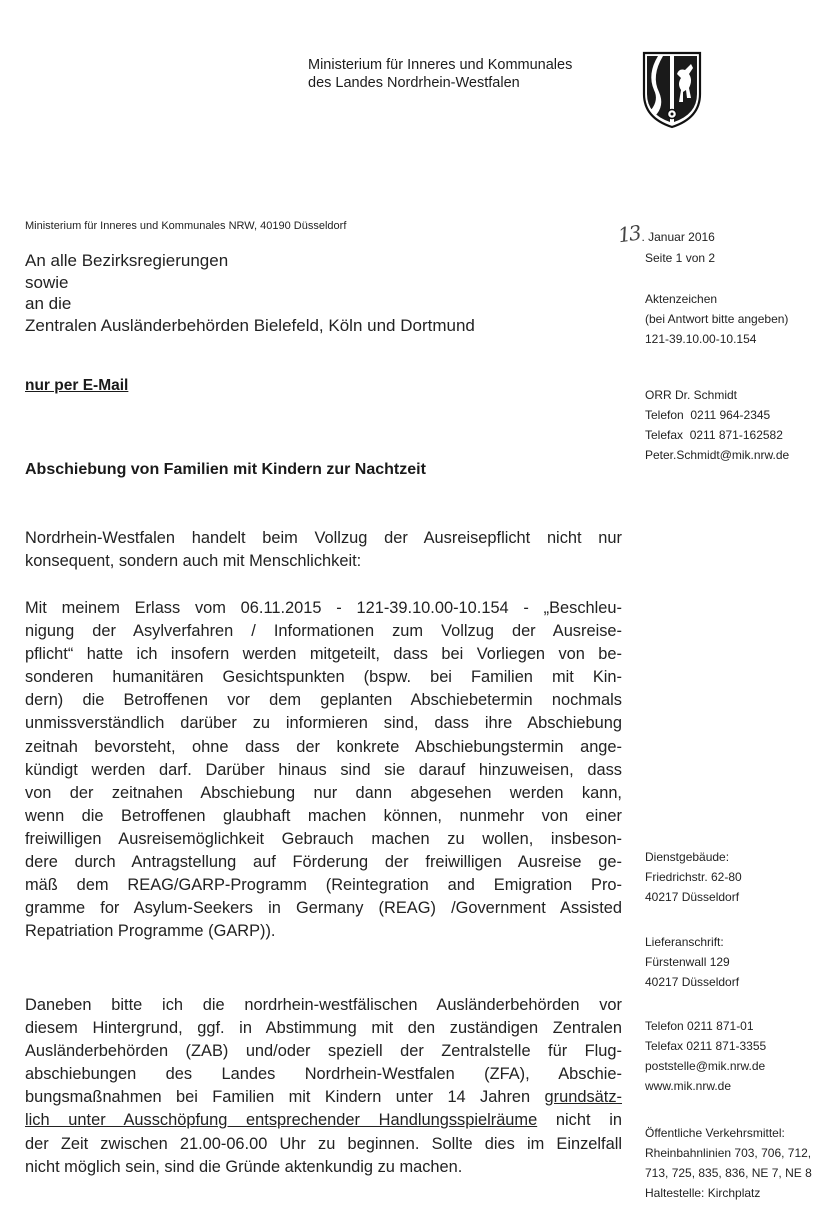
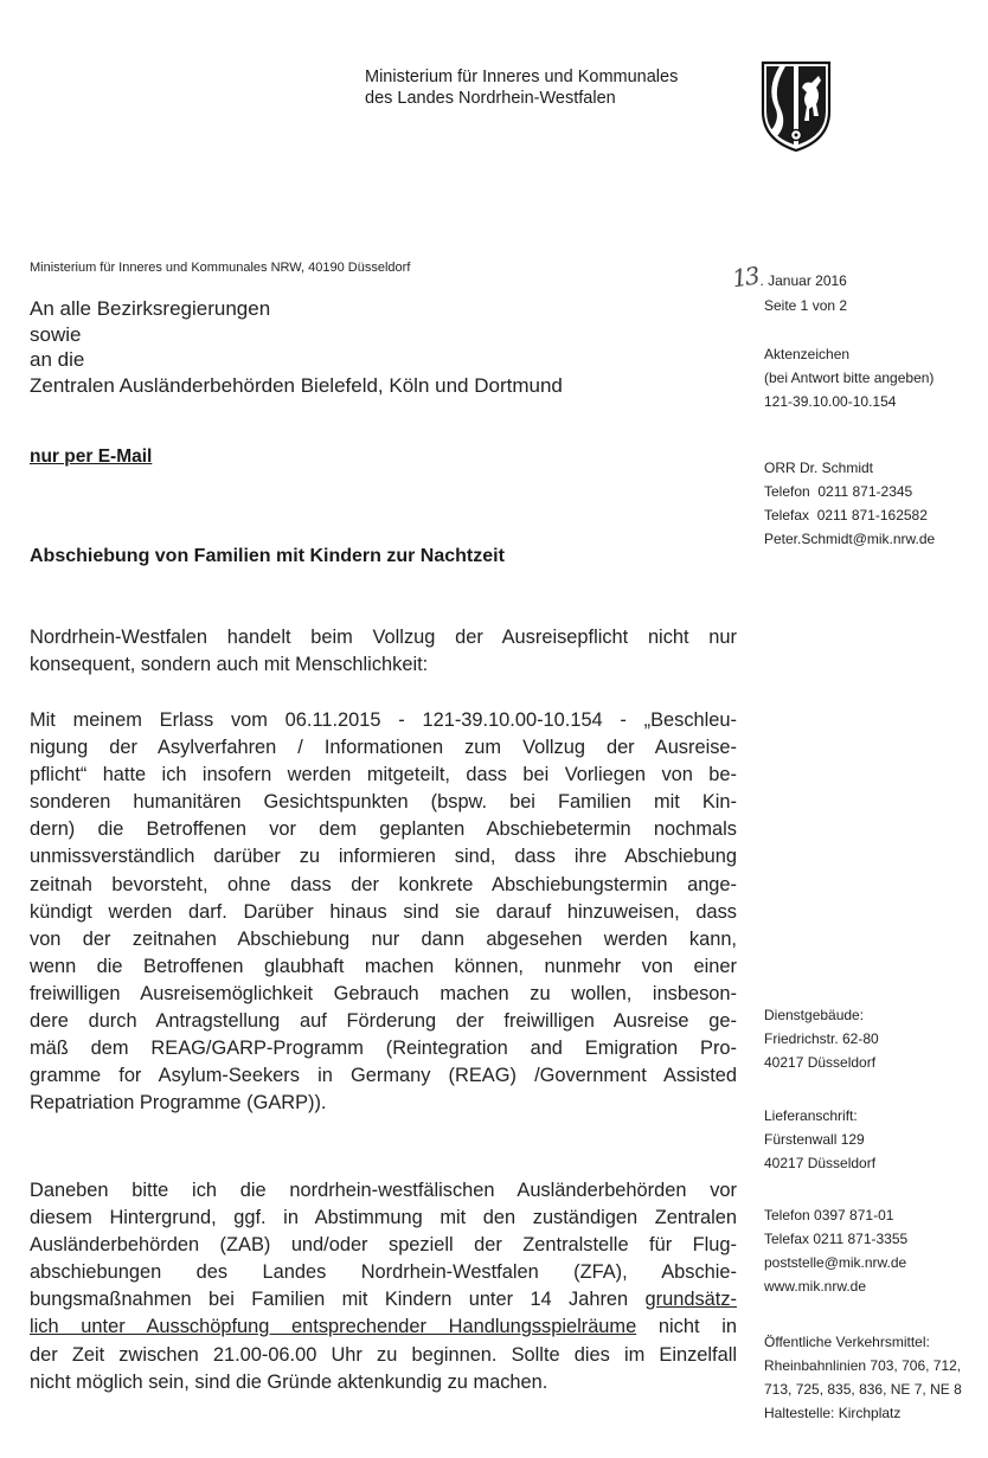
  Ministerium für Inneres und Kommunales
  des Landes Nordrhein-Westfalen
  Ministerium für Inneres und Kommunales NRW, 40190 Düsseldorf
  An alle Bezirksregierungen
  sowie
  an die
  Zentralen Ausländerbehörden Bielefeld, Köln und Dortmund
  nur per E-Mail
  Abschiebung von Familien mit Kindern zur Nachtzeit
  Seite 1 von 2
  Aktenzeichen
  (bei Antwort bitte angeben)
  121-39.10.00-10.154
  ORR Dr. Schmidt
- Telefon 0211 964-2345
+ Telefon 0211 871-2345
  Telefax 0211 871-162582
  Peter.Schmidt@mik.nrw.de
  Dienstgebäude:
  Friedrichstr. 62-80
  40217 Düsseldorf
  Lieferanschrift:
  Fürstenwall 129
  40217 Düsseldorf
- Telefon 0211 871-01
+ Telefon 0397 871-01
  Telefax 0211 871-3355
  poststelle@mik.nrw.de
  www.mik.nrw.de
  Öffentliche Verkehrsmittel:
  Rheinbahnlinien 703, 706, 712,
  713, 725, 835, 836, NE 7, NE 8
  Haltestelle: Kirchplatz
  Nordrhein-Westfalen handelt beim Vollzug der Ausreisepflicht nicht nur
  konsequent, sondern auch mit Menschlichkeit:
  Mit meinem Erlass vom 06.11.2015 - 121-39.10.00-10.154 - „Beschleu-
  nigung der Asylverfahren / Informationen zum Vollzug der Ausreise-
  pflicht“ hatte ich insofern werden mitgeteilt, dass bei Vorliegen von be-
  sonderen humanitären Gesichtspunkten (bspw. bei Familien mit Kin-
  dern) die Betroffenen vor dem geplanten Abschiebetermin nochmals
  unmissverständlich darüber zu informieren sind, dass ihre Abschiebung
  zeitnah bevorsteht, ohne dass der konkrete Abschiebungstermin ange-
  kündigt werden darf. Darüber hinaus sind sie darauf hinzuweisen, dass
  von der zeitnahen Abschiebung nur dann abgesehen werden kann,
  wenn die Betroffenen glaubhaft machen können, nunmehr von einer
  freiwilligen Ausreisemöglichkeit Gebrauch machen zu wollen, insbeson-
  dere durch Antragstellung auf Förderung der freiwilligen Ausreise ge-
  mäß dem REAG/GARP-Programm (Reintegration and Emigration Pro-
  gramme for Asylum-Seekers in Germany (REAG) /Government Assisted
  Repatriation Programme (GARP)).
  Daneben bitte ich die nordrhein-westfälischen Ausländerbehörden vor
  diesem Hintergrund, ggf. in Abstimmung mit den zuständigen Zentralen
  Ausländerbehörden (ZAB) und/oder speziell der Zentralstelle für Flug-
  abschiebungen des Landes Nordrhein-Westfalen (ZFA), Abschie-
  bungsmaßnahmen bei Familien mit Kindern unter 14 Jahren grundsätz-
  lich unter Ausschöpfung entsprechender Handlungsspielräume nicht in
  der Zeit zwischen 21.00-06.00 Uhr zu beginnen. Sollte dies im Einzelfall
  nicht möglich sein, sind die Gründe aktenkundig zu machen.
